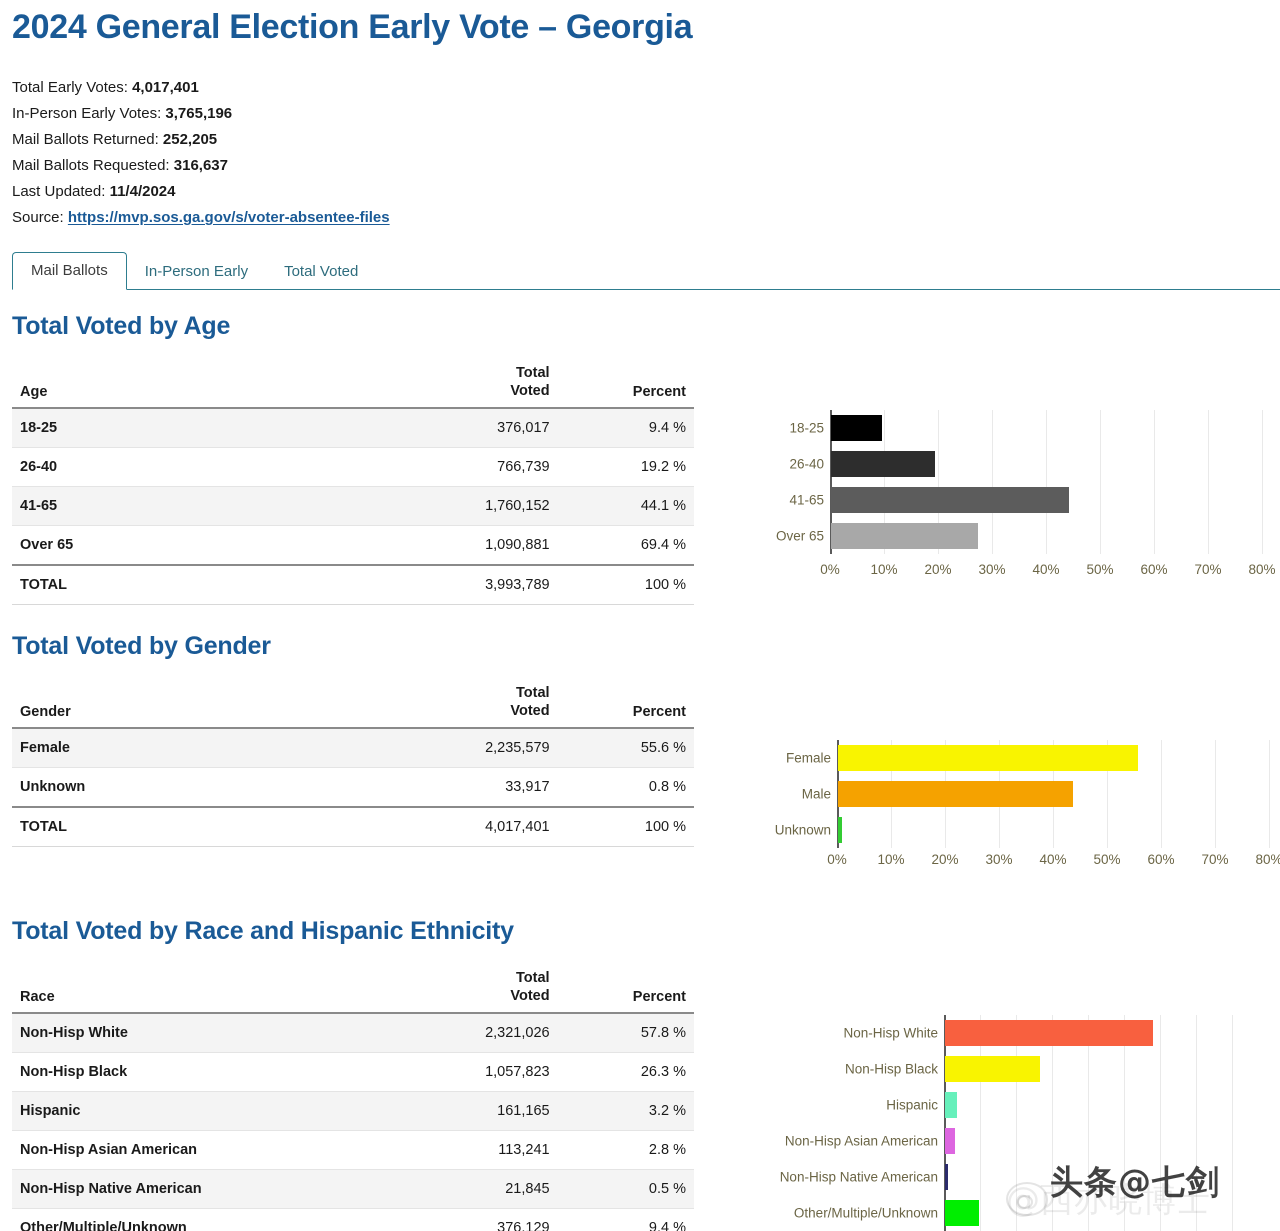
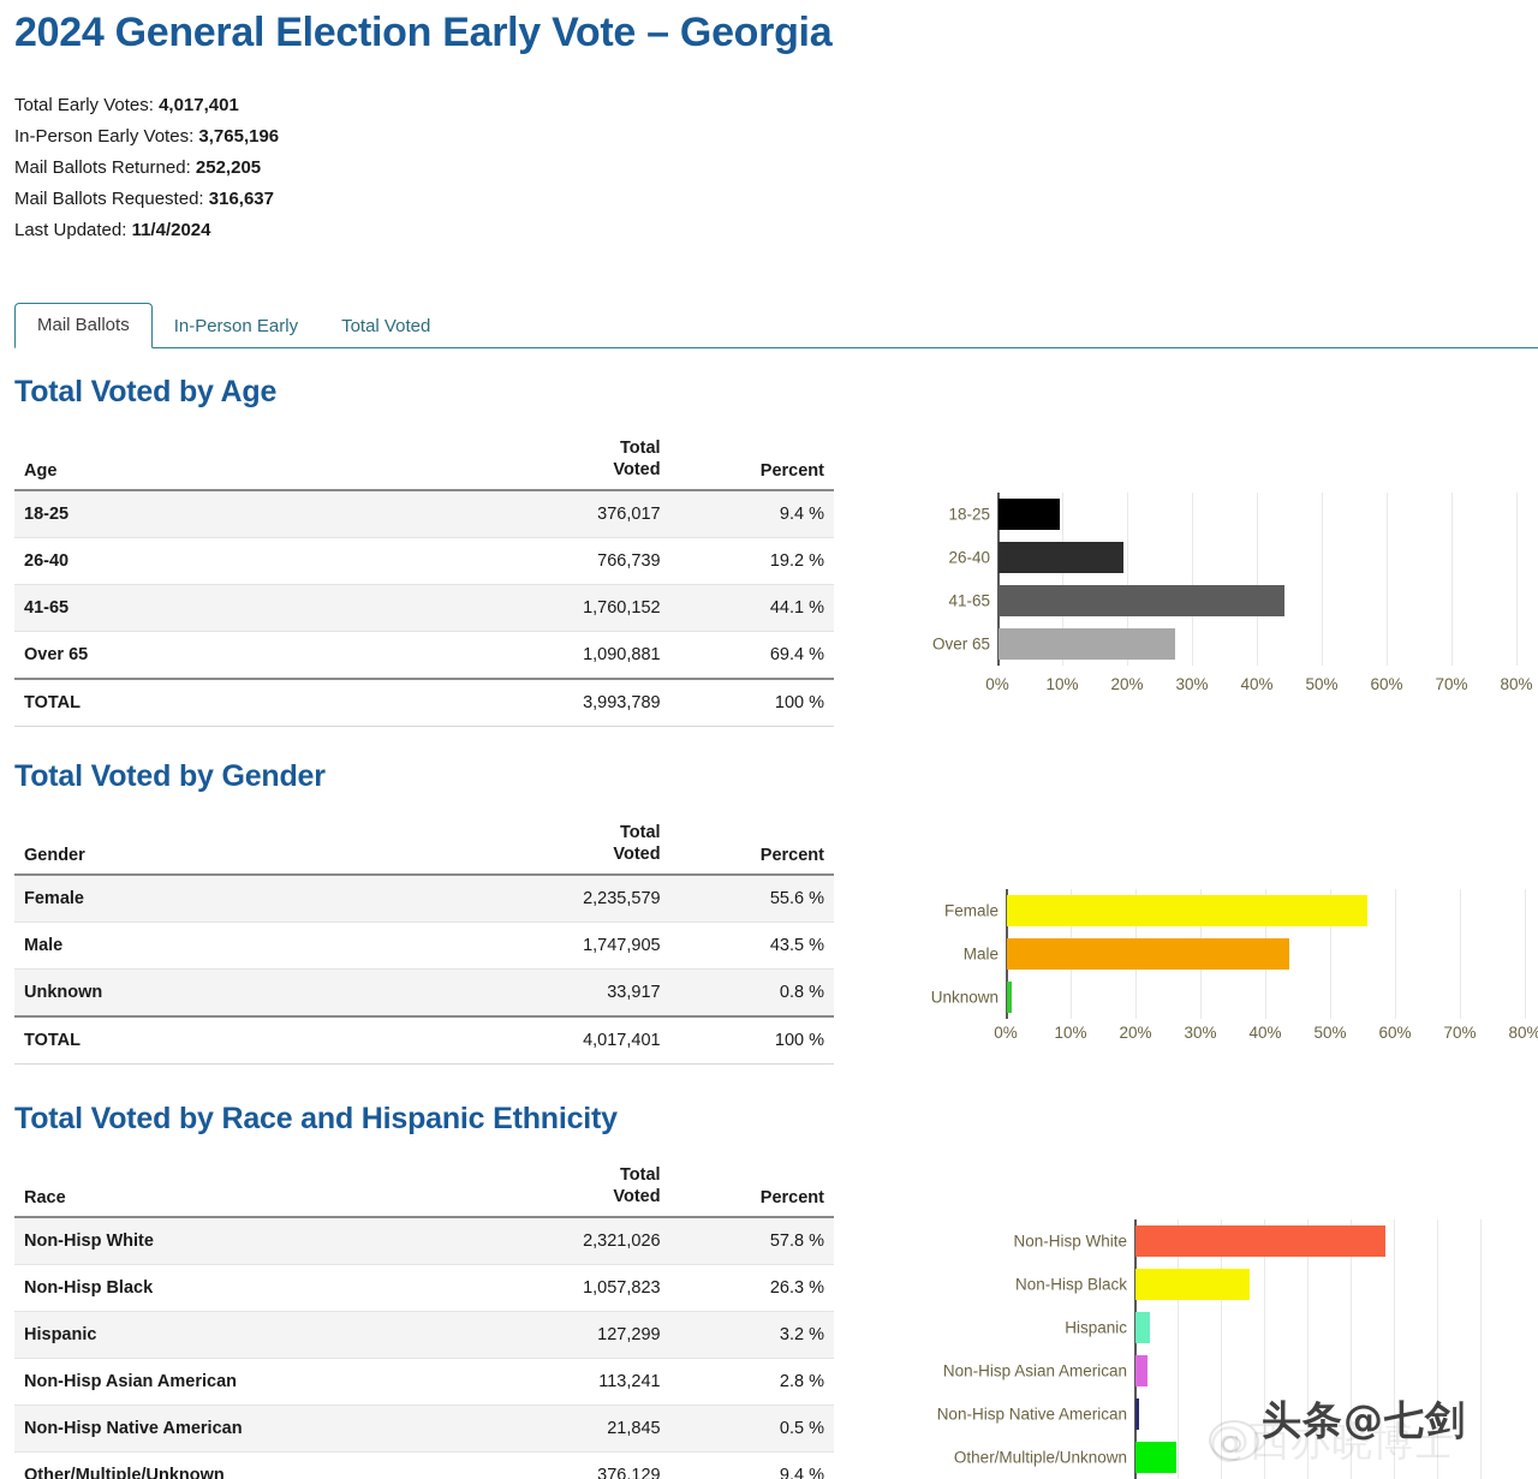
  2024 General Election Early Vote – Georgia
  Total Early Votes: 4,017,401
  In-Person Early Votes: 3,765,196
  Mail Ballots Returned: 252,205
  Mail Ballots Requested: 316,637
  Last Updated: 11/4/2024
- Source: https://mvp.sos.ga.gov/s/voter-absentee-files
  Mail Ballots
  In-Person Early
  Total Voted
  Total Voted by Age
  Age	Total Voted	Percent
  18-25	376,017	9.4 %
  26-40	766,739	19.2 %
  41-65	1,760,152	44.1 %
  Over 65	1,090,881	69.4 %
  TOTAL	3,993,789	100 %
  18-25
  26-40
  41-65
  Over 65
  0%
  10%
  20%
  30%
  40%
  50%
  60%
  70%
  80%
  Total Voted by Gender
  Gender	Total Voted	Percent
  Female	2,235,579	55.6 %
+ Male	1,747,905	43.5 %
  Unknown	33,917	0.8 %
  TOTAL	4,017,401	100 %
  Female
  Male
  Unknown
  0%
  10%
  20%
  30%
  40%
  50%
  60%
  70%
  80%
  Total Voted by Race and Hispanic Ethnicity
  Race	Total Voted	Percent
  Non-Hisp White	2,321,026	57.8 %
  Non-Hisp Black	1,057,823	26.3 %
- Hispanic	161,165	3.2 %
+ Hispanic	127,299	3.2 %
  Non-Hisp Asian American	113,241	2.8 %
  Non-Hisp Native American	21,845	0.5 %
  Other/Multiple/Unknown	376,129	9.4 %
  Non-Hisp White
  Non-Hisp Black
  Hispanic
  Non-Hisp Asian American
  Non-Hisp Native American
  Other/Multiple/Unknown
  @西亦晓博士
  头条@七剑
